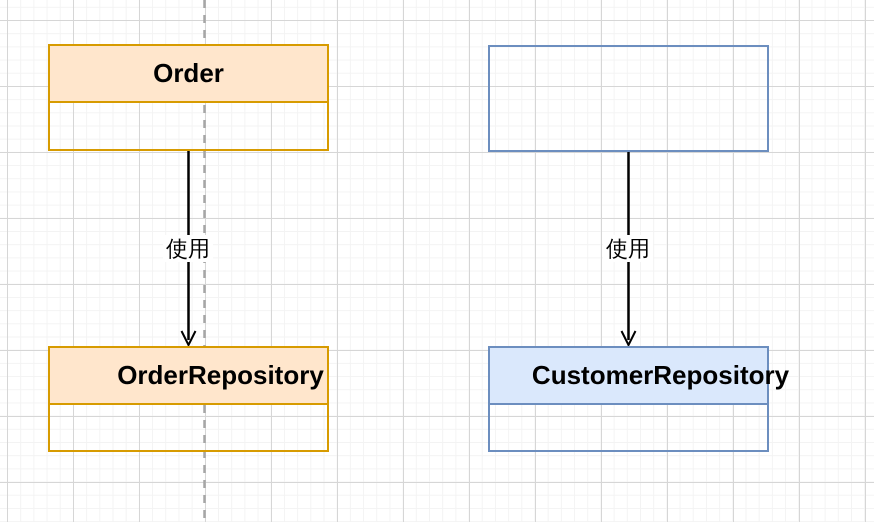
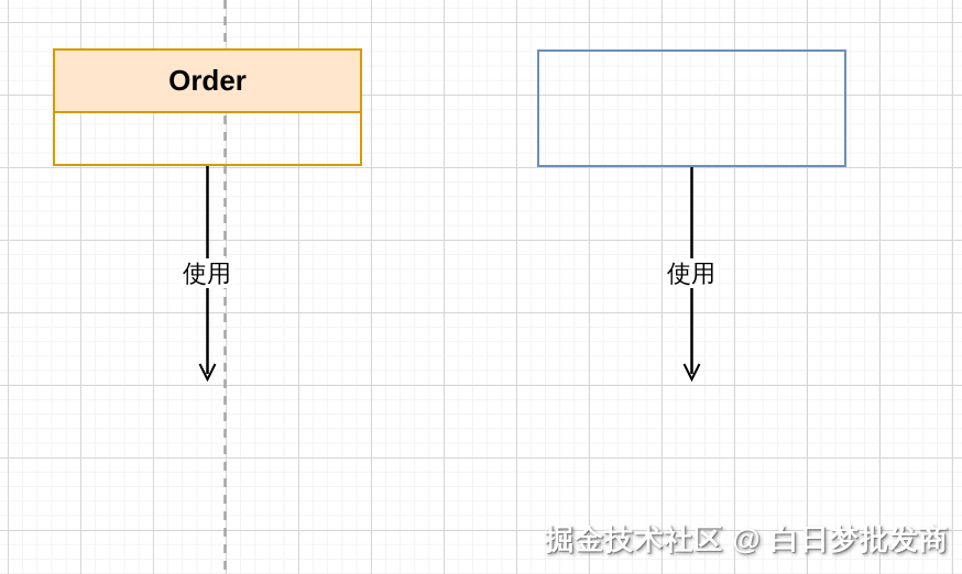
  Order
- OrderRepository
- CustomerRepository
  使用
  使用
+ 掘金技术社区 @ 白日梦批发商
